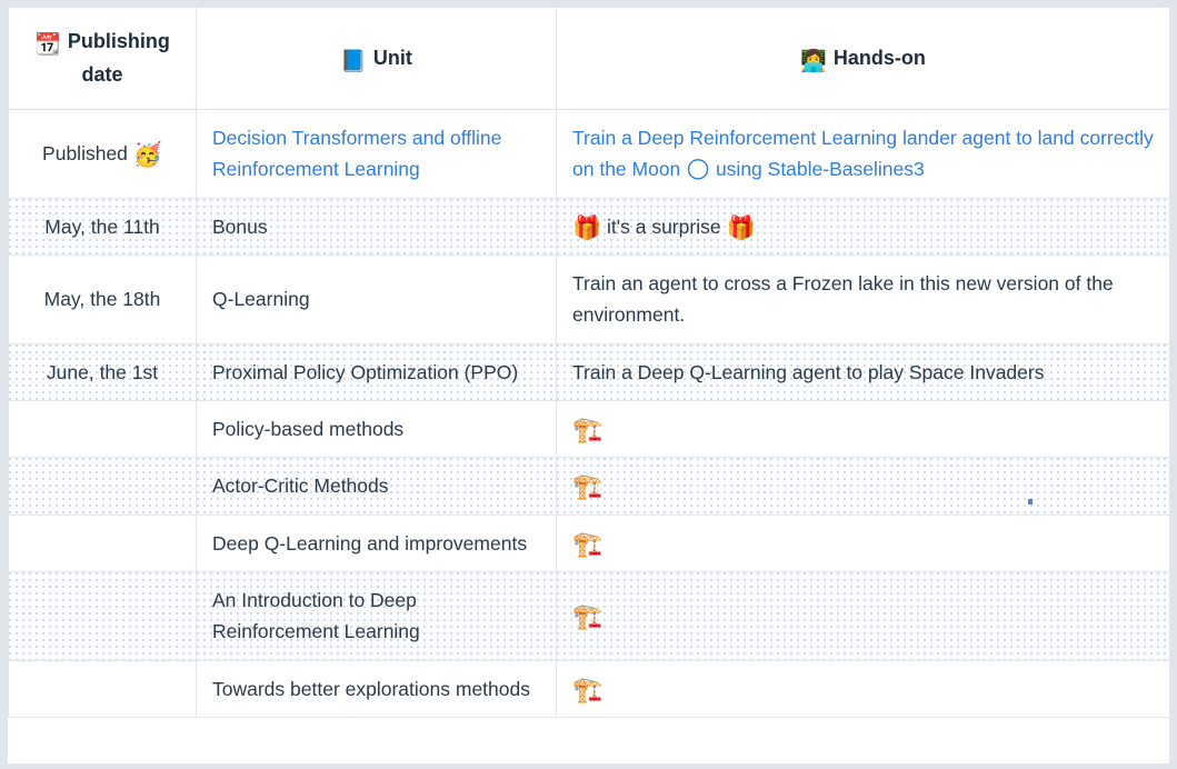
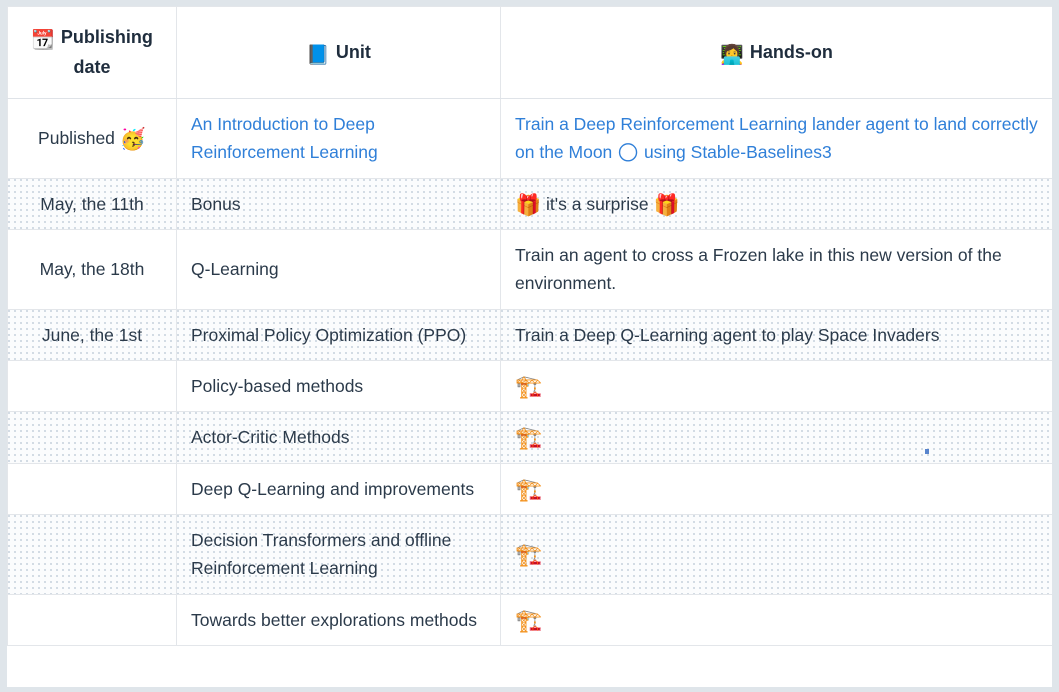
  📆 Publishing date	📘 Unit	👩‍💻 Hands-on
- Published 🥳	Decision Transformers and offline Reinforcement Learning	Train a Deep Reinforcement Learning lander agent to land correctly on the Moon 🌕 using Stable-Baselines3
+ Published 🥳	An Introduction to Deep Reinforcement Learning	Train a Deep Reinforcement Learning lander agent to land correctly on the Moon 🌕 using Stable-Baselines3
  May, the 11th	Bonus	🎁 it's a surprise 🎁
  May, the 18th	Q-Learning	Train an agent to cross a Frozen lake in this new version of the environment.
  June, the 1st	Proximal Policy Optimization (PPO)	Train a Deep Q-Learning agent to play Space Invaders
  	Policy-based methods	🏗️
  	Actor-Critic Methods	🏗️
  	Deep Q-Learning and improvements	🏗️
- 	An Introduction to Deep Reinforcement Learning	🏗️
+ 	Decision Transformers and offline Reinforcement Learning	🏗️
  	Towards better explorations methods	🏗️
